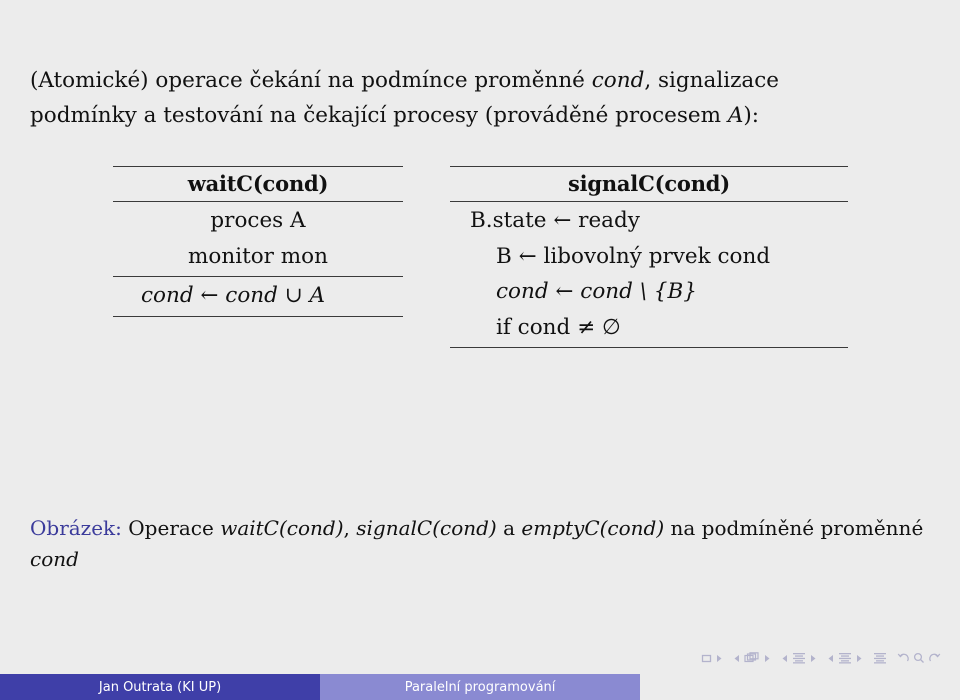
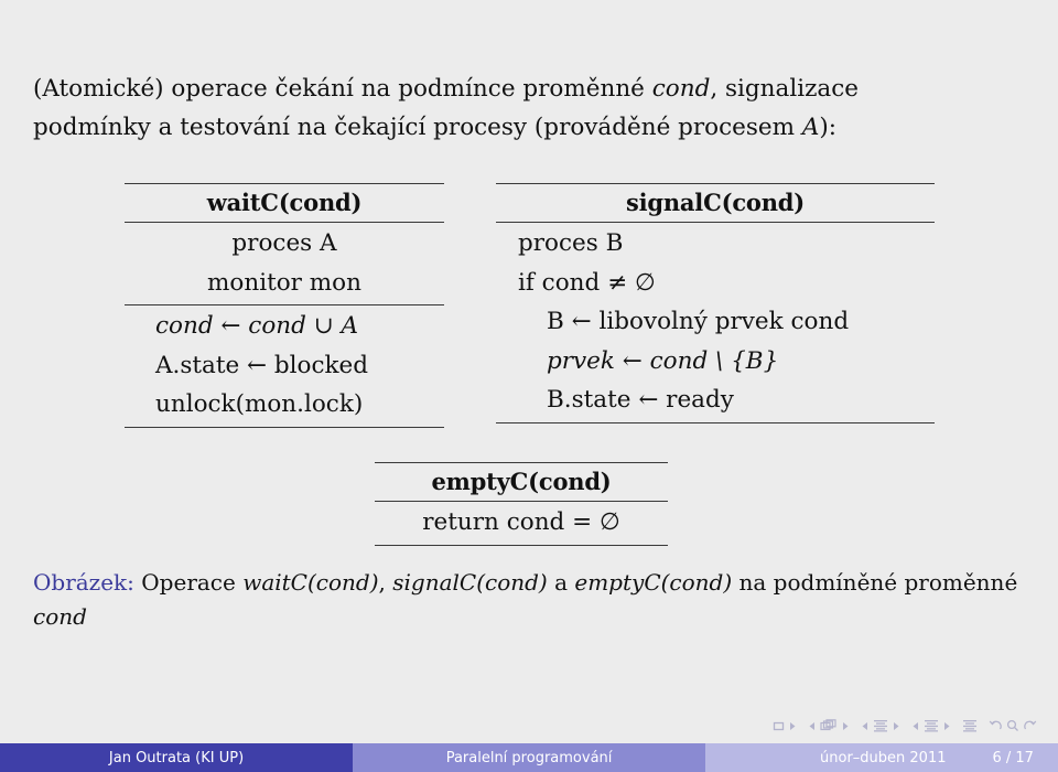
  (Atomické) operace čekání na podmínce proměnné cond, signalizace
  podmínky a testování na čekající procesy (prováděné procesem A):
  waitC(cond)
  proces A
  monitor mon
  cond ← cond ∪ A
+ A.state ← blocked
+ unlock(mon.lock)
  signalC(cond)
+ proces B
- B.state ← ready
+ if cond ≠ ∅
  B ← libovolný prvek cond
- cond ← cond \ {B}
+ prvek ← cond \ {B}
- if cond ≠ ∅
+ B.state ← ready
+ emptyC(cond)
+ return cond = ∅
  Obrázek: Operace waitC(cond), signalC(cond) a emptyC(cond) na podmíněné proměnné cond
  Jan Outrata (KI UP)
  Paralelní programování
+ únor–duben 2011
+ 6 / 17
